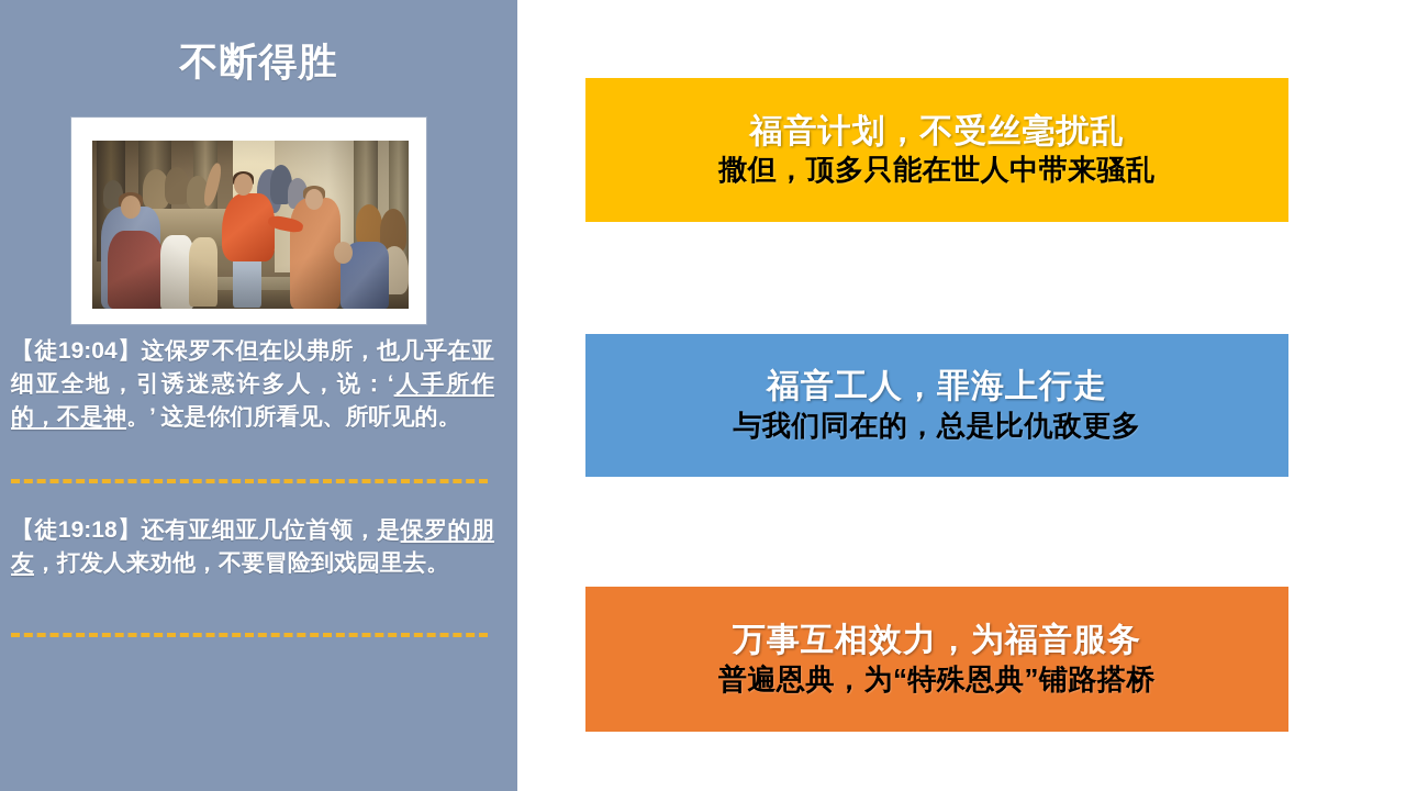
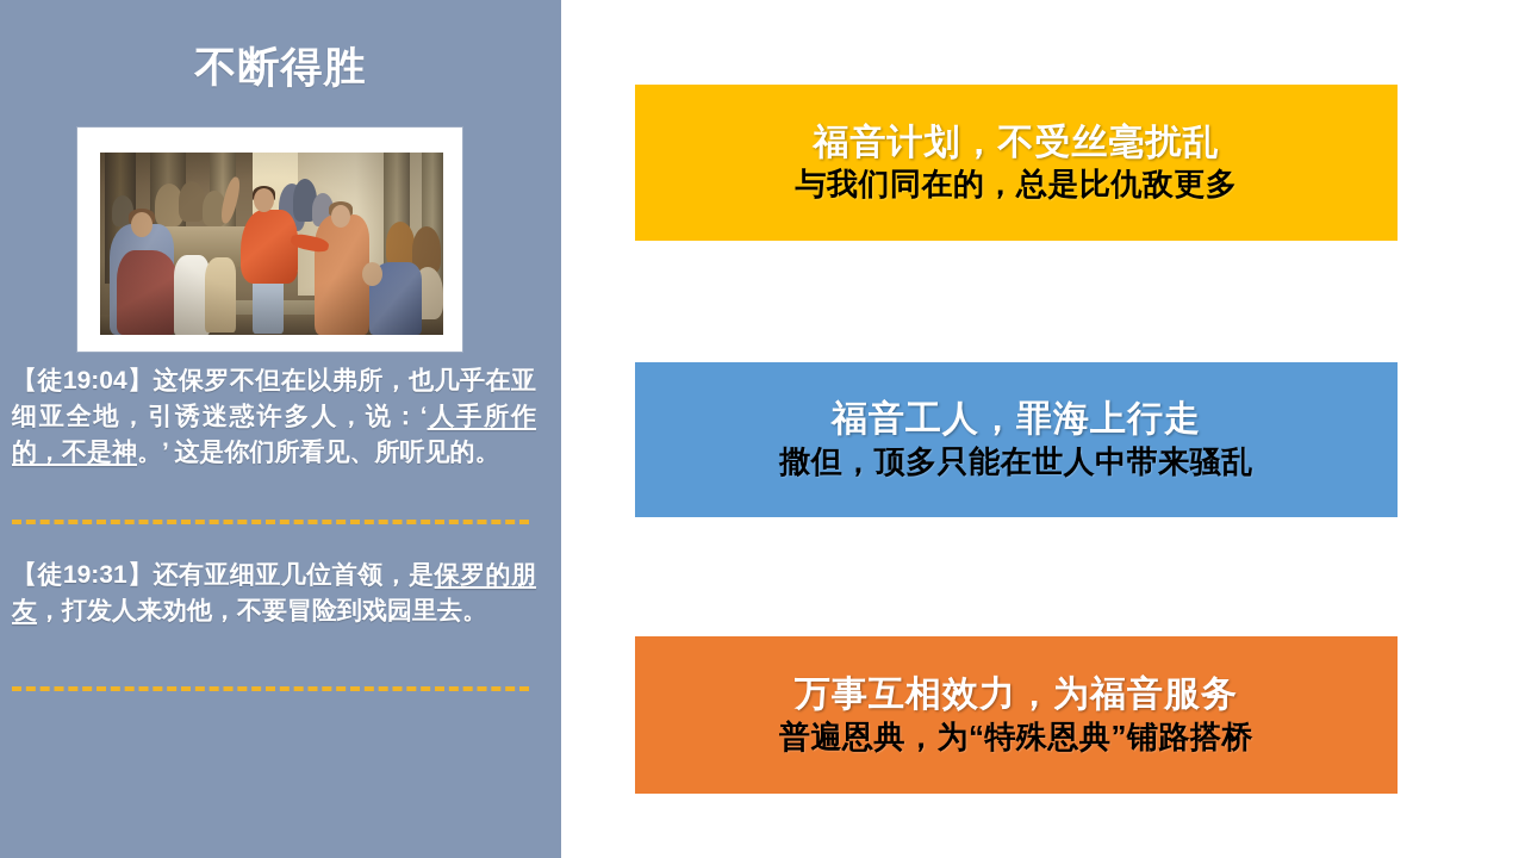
  不断得胜
  【徒19:04】这保罗不但在以弗所，也几乎在亚细亚全地，引诱迷惑许多人，说：‘人手所作的，不是神。’ 这是你们所看见、所听见的。
- 【徒19:18】还有亚细亚几位首领，是保罗的朋友，打发人来劝他，不要冒险到戏园里去。
+ 【徒19:31】还有亚细亚几位首领，是保罗的朋友，打发人来劝他，不要冒险到戏园里去。
  福音计划，不受丝毫扰乱
- 撒但，顶多只能在世人中带来骚乱
+ 与我们同在的，总是比仇敌更多
  福音工人，罪海上行走
- 与我们同在的，总是比仇敌更多
+ 撒但，顶多只能在世人中带来骚乱
  万事互相效力，为福音服务
  普遍恩典，为“特殊恩典”铺路搭桥
